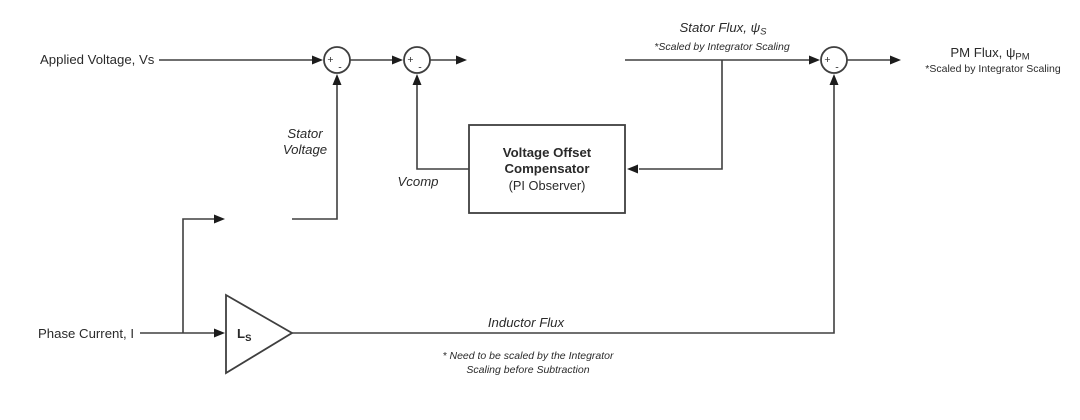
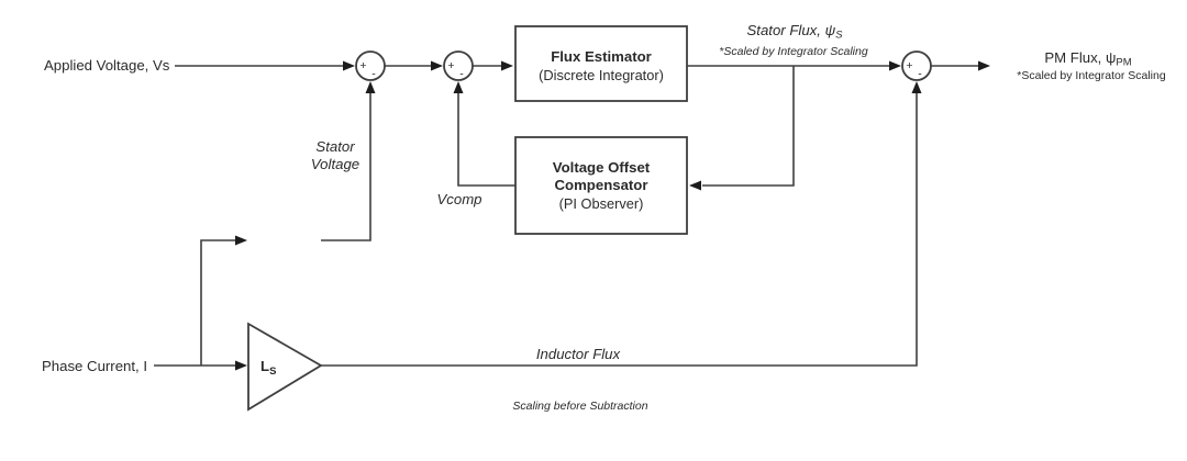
  +
  -
  +
  -
  +
  -
+ Flux Estimator
+ (Discrete Integrator)
  Voltage Offset
  Compensator
  (PI Observer)
  LS
  Applied Voltage, Vs
  Phase Current, I
  Stator Flux, ψS
  *Scaled by Integrator Scaling
  PM Flux, ψPM
  *Scaled by Integrator Scaling
  Stator
  Voltage
  Vcomp
  Inductor Flux
- * Need to be scaled by the Integrator
  Scaling before Subtraction
